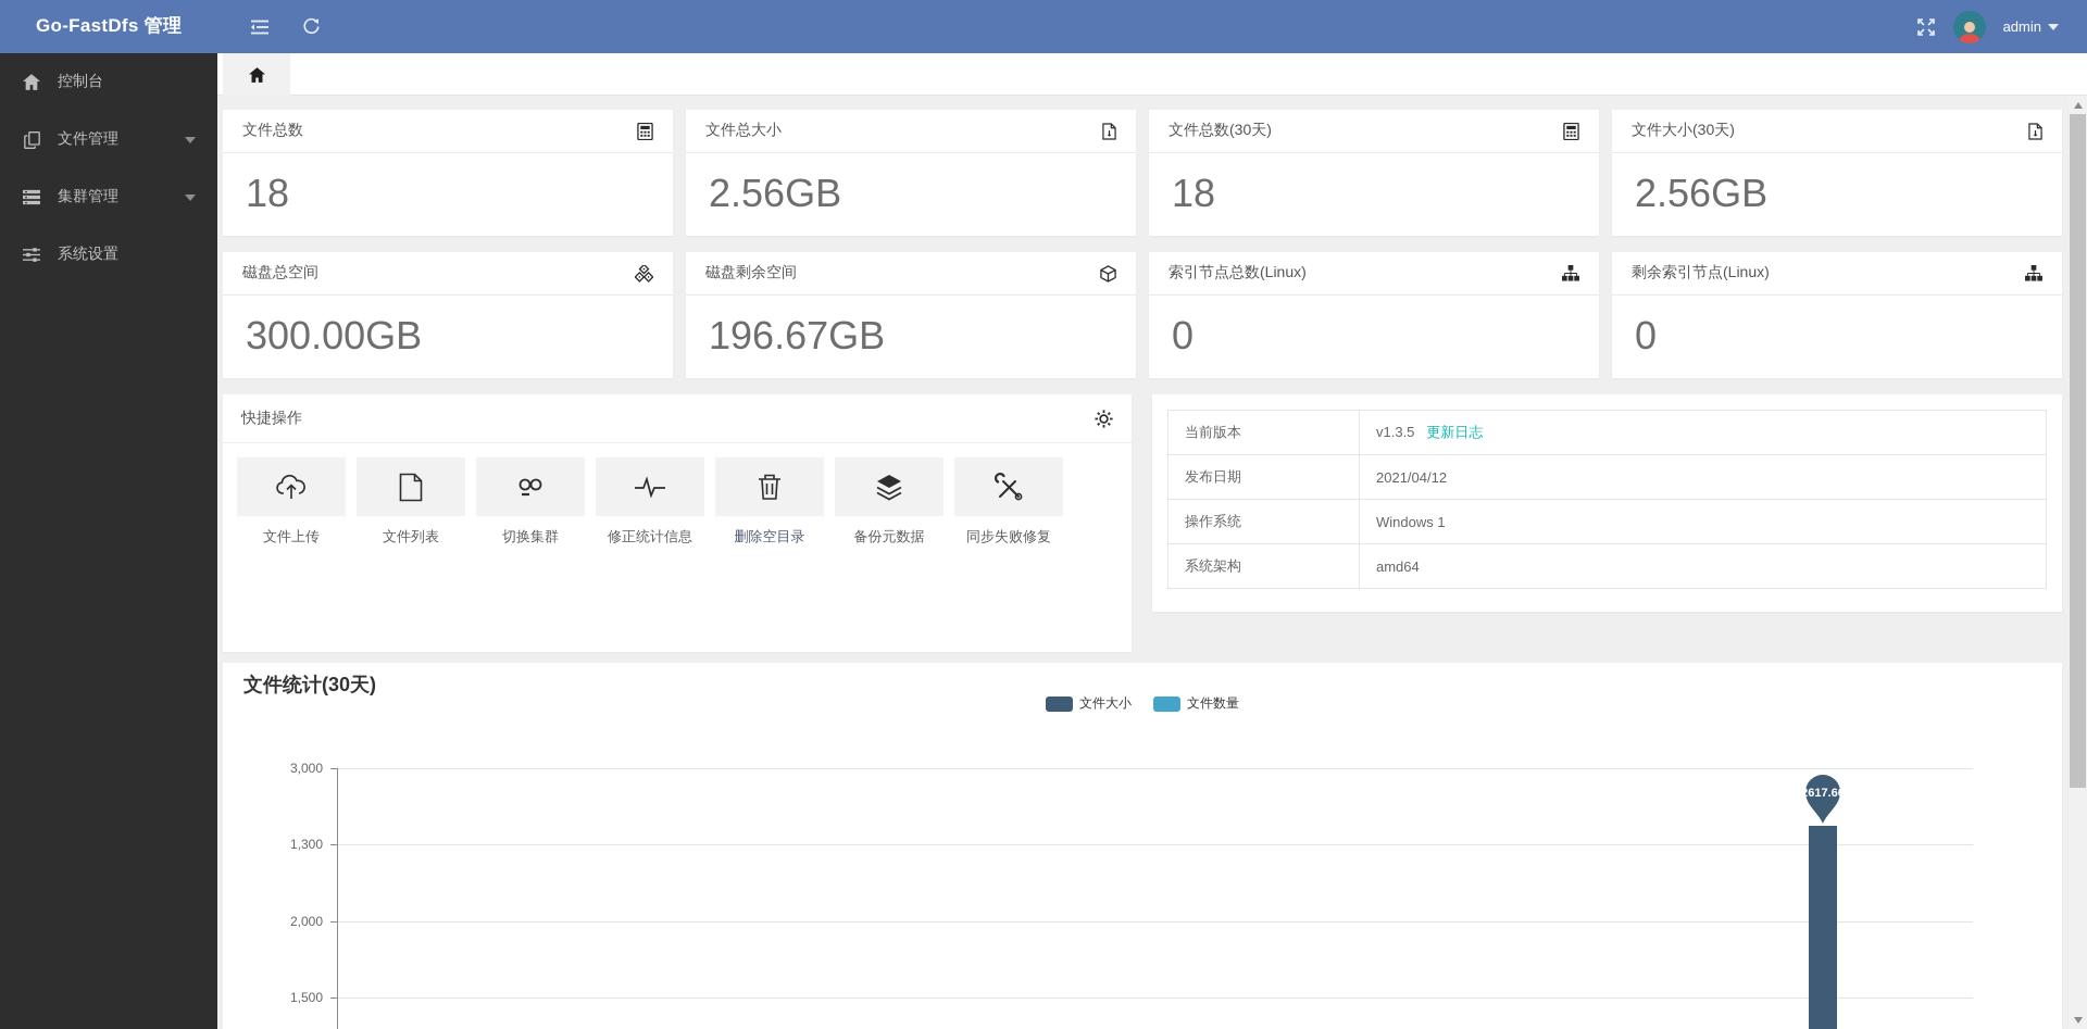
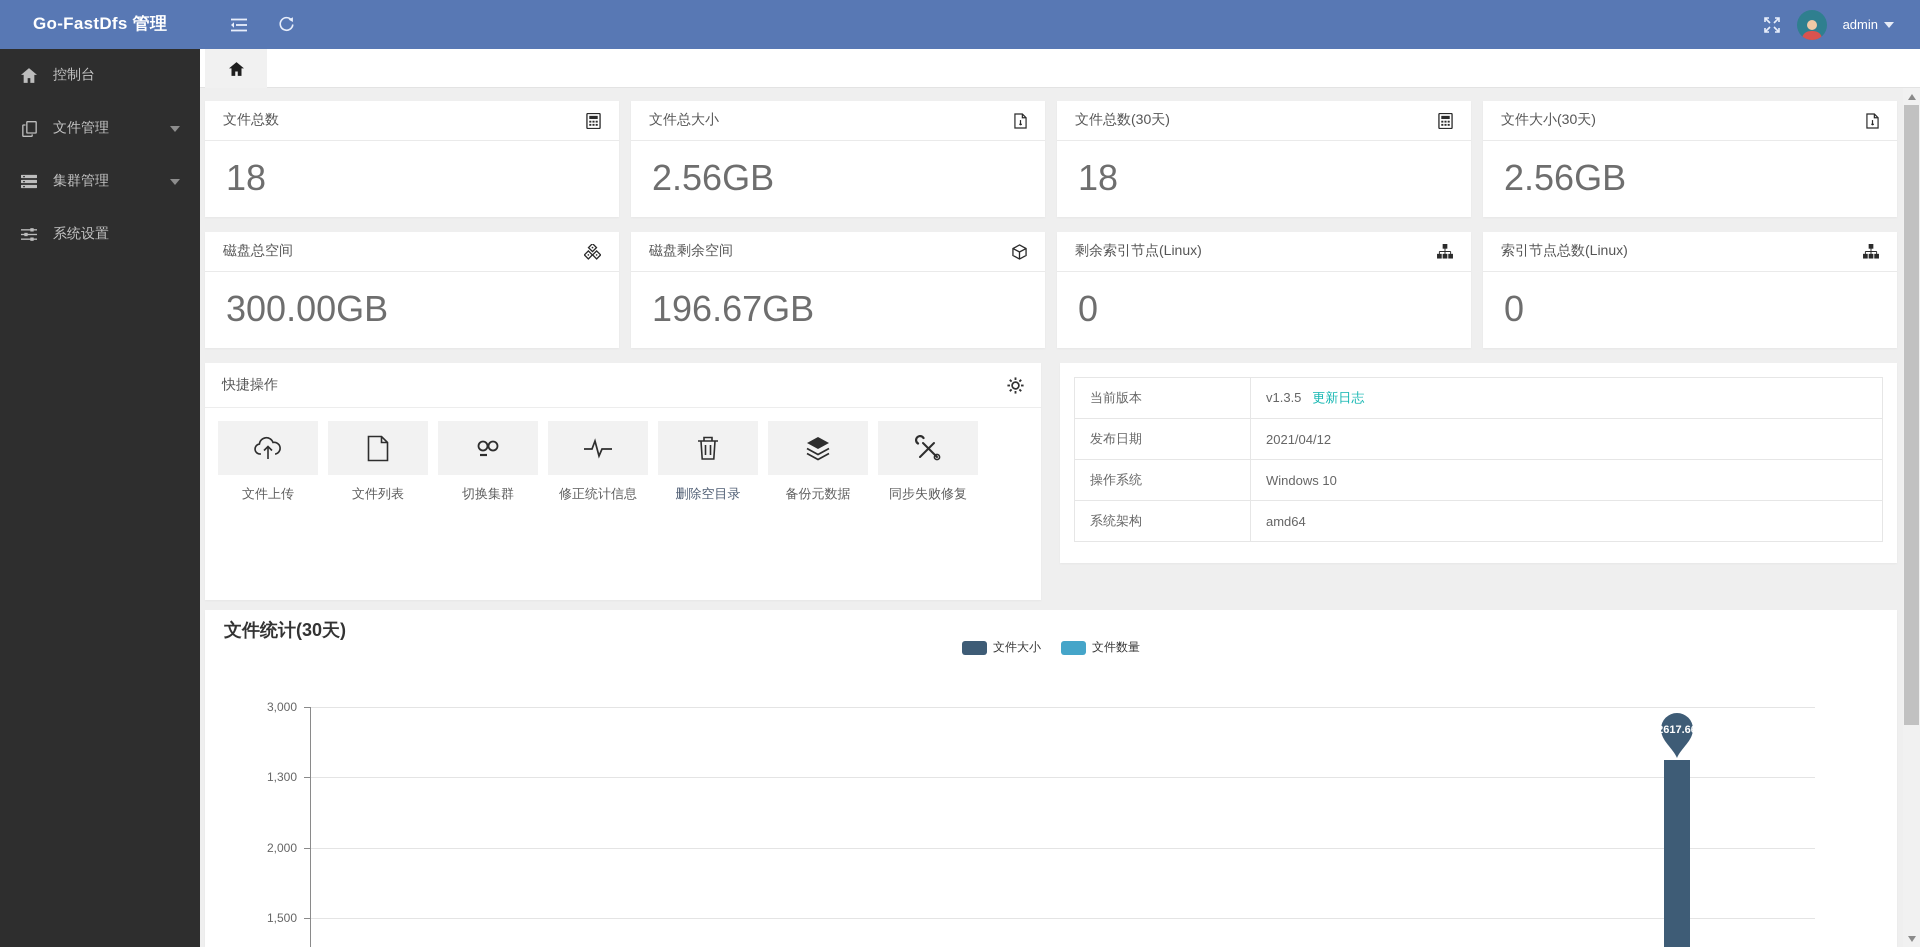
  Go-FastDfs 管理
  admin
  控制台
  文件管理
  集群管理
  系统设置
  文件总数
  18
  文件总大小
  2.56GB
  文件总数(30天)
  18
  文件大小(30天)
  2.56GB
  磁盘总空间
  300.00GB
  磁盘剩余空间
  196.67GB
- 索引节点总数(Linux)
+ 剩余索引节点(Linux)
  0
- 剩余索引节点(Linux)
+ 索引节点总数(Linux)
  0
  快捷操作
  文件上传
  文件列表
  切换集群
  修正统计信息
  删除空目录
  备份元数据
  同步失败修复
  当前版本	v1.3.5 更新日志
  发布日期	2021/04/12
- 操作系统	Windows 1
+ 操作系统	Windows 10
  系统架构	amd64
  文件统计(30天)
  文件大小
  文件数量
  3,000
  1,300
  2,000
  1,500
  2617.66
